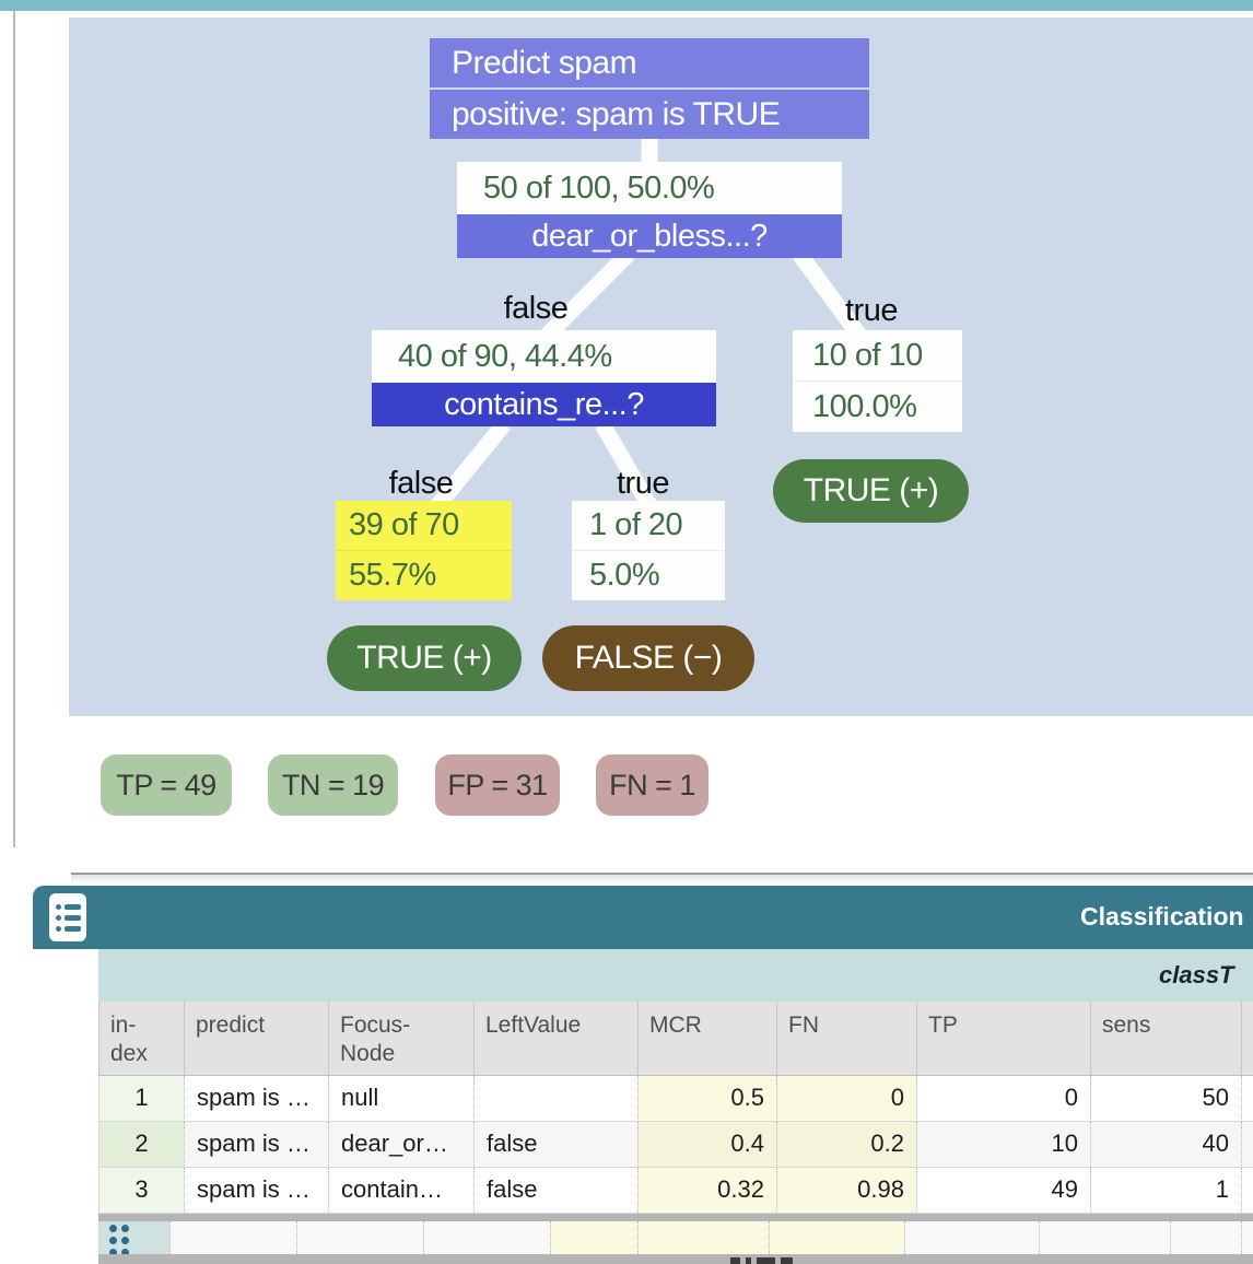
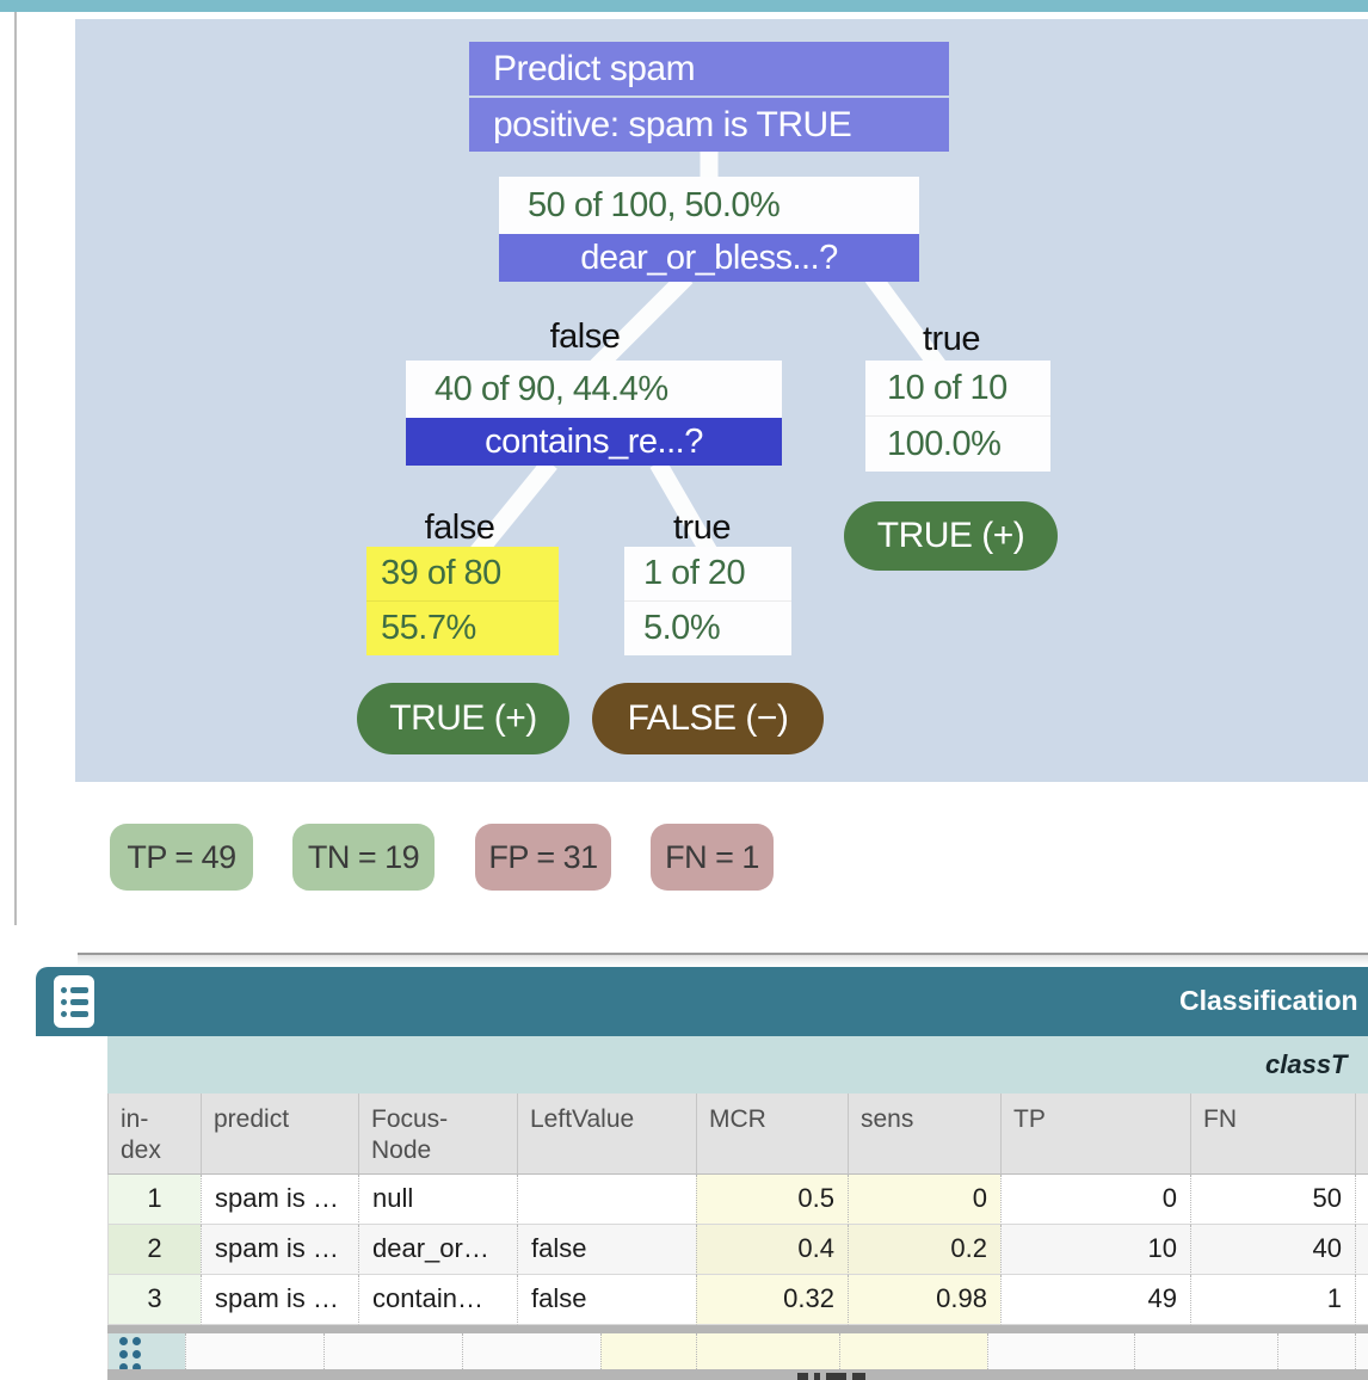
  Predict spam
  positive: spam is TRUE
  50 of 100, 50.0%
  dear_or_bless...?
  false
  true
  40 of 90, 44.4%
  contains_re...?
  10 of 10
  100.0%
  TRUE (+)
  false
  true
- 39 of 70
+ 39 of 80
  55.7%
  1 of 20
  5.0%
  TRUE (+)
  FALSE (−)
  TP = 49
  TN = 19
  FP = 31
  FN = 1
  Classification
  classT
  in-
  dex
  predict
  Focus-
  Node
  LeftValue
  MCR
- FN
+ sens
  TP
- sens
+ FN
  1
  spam is …
  null
  0.5
  0
  0
  50
  2
  spam is …
  dear_or…
  false
  0.4
  0.2
  10
  40
  3
  spam is …
  contain…
  false
  0.32
  0.98
  49
  1
